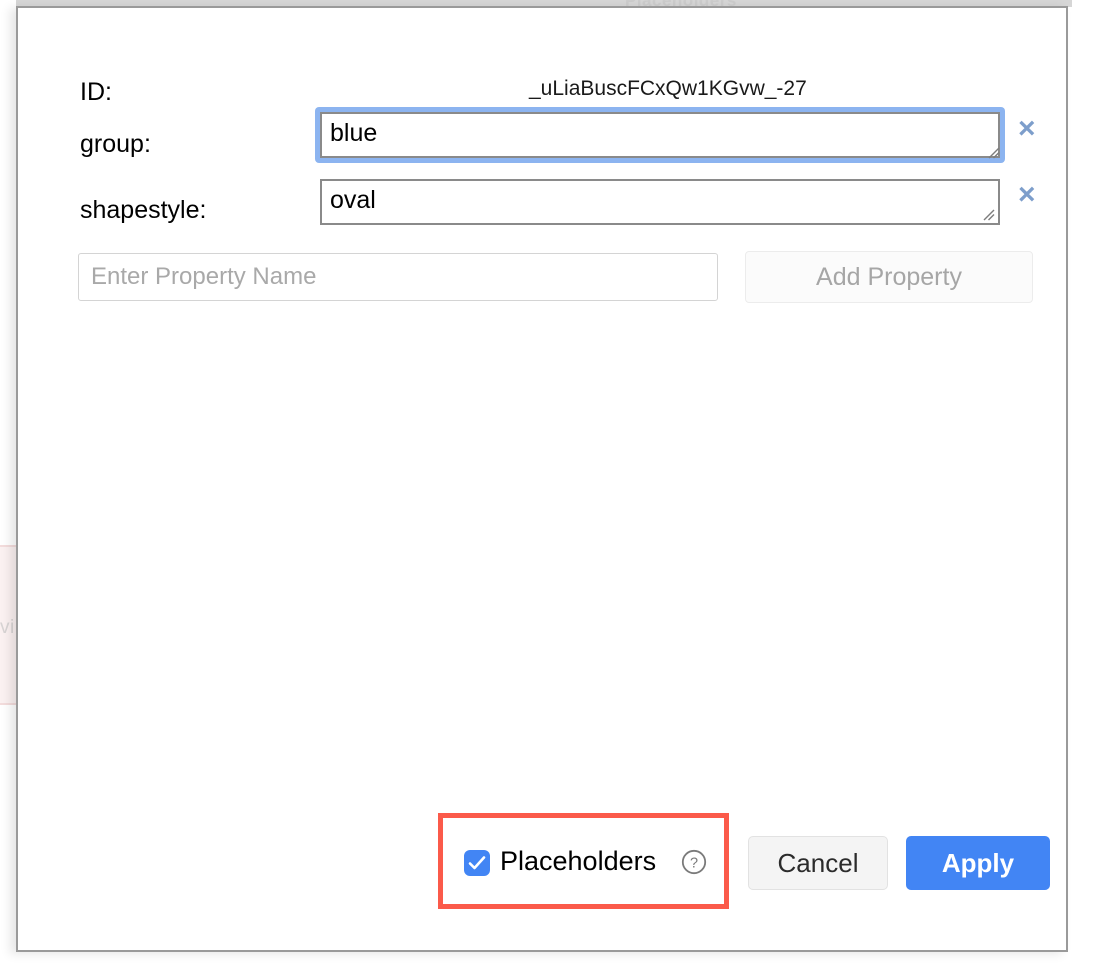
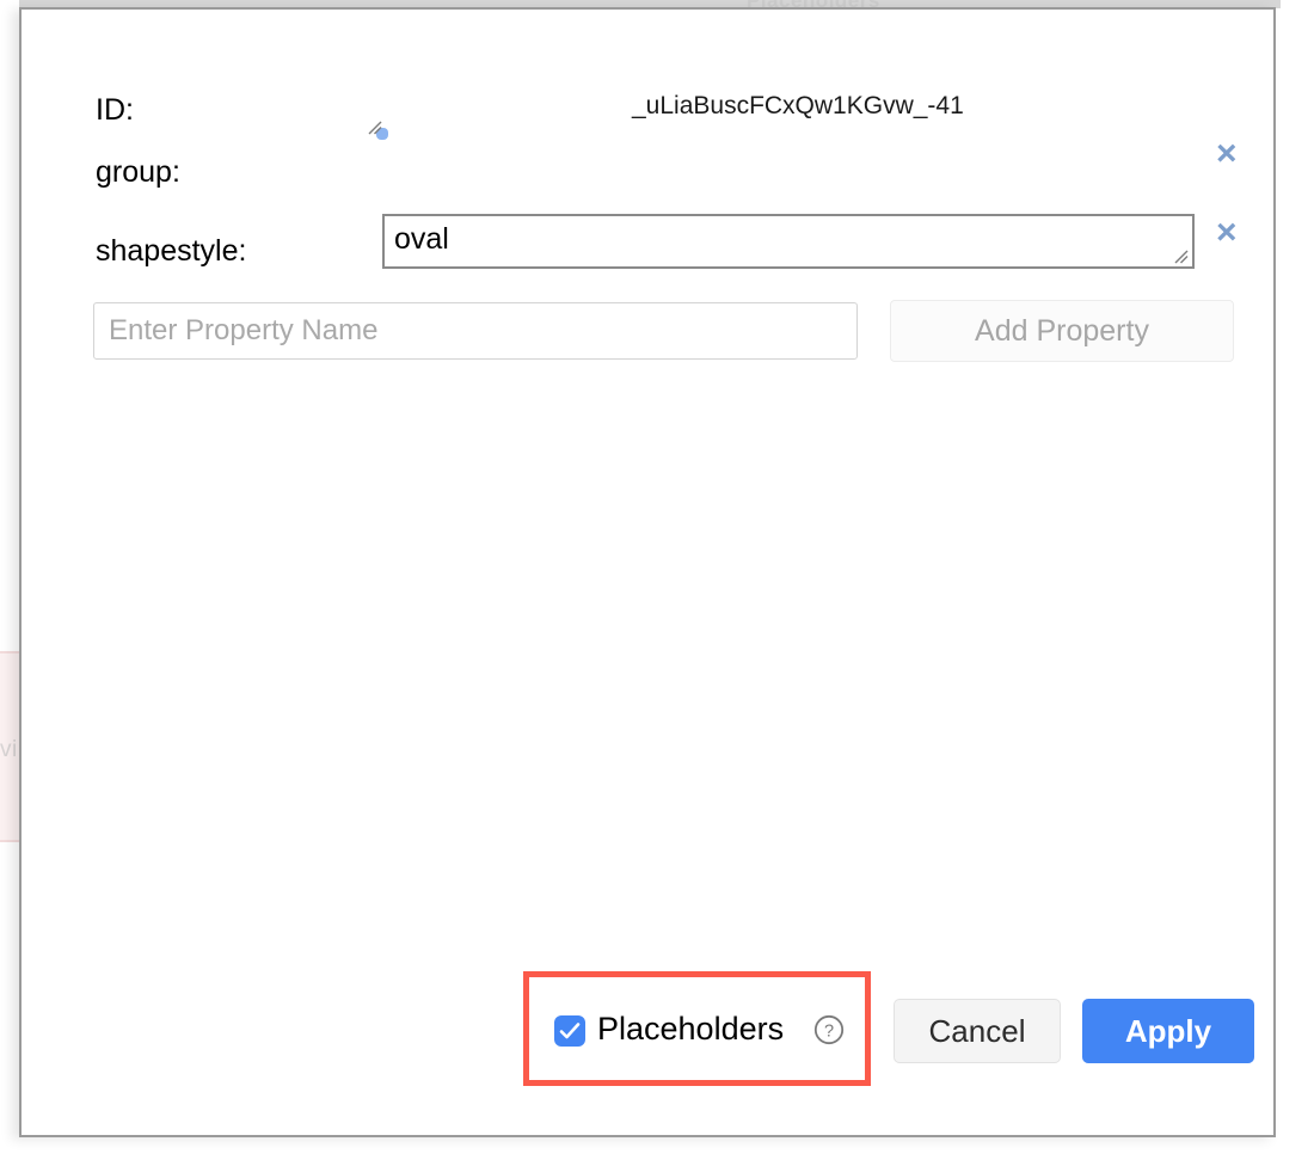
  Placeholders
  vi
  ID:
- _uLiaBuscFCxQw1KGvw_-27
+ _uLiaBuscFCxQw1KGvw_-41
  group:
- blue
  ×
  shapestyle:
  oval
  ×
  Enter Property Name
  Add Property
  Placeholders
  ?
  Cancel
  Apply
